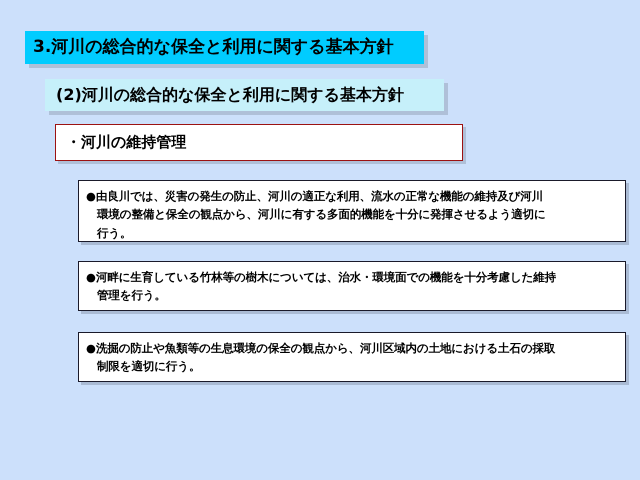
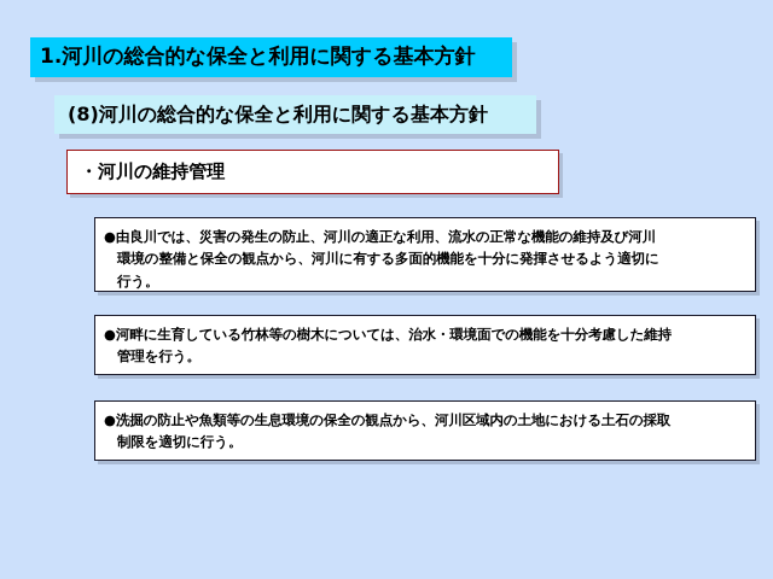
- 3.河川の総合的な保全と利用に関する基本方針
+ 1.河川の総合的な保全と利用に関する基本方針
- (2)河川の総合的な保全と利用に関する基本方針
+ (8)河川の総合的な保全と利用に関する基本方針
  ・河川の維持管理
  ●由良川では、災害の発生の防止、河川の適正な利用、流水の正常な機能の維持及び河川
  環境の整備と保全の観点から、河川に有する多面的機能を十分に発揮させるよう適切に
  行う。
  ●河畔に生育している竹林等の樹木については、治水・環境面での機能を十分考慮した維持
  管理を行う。
  ●洗掘の防止や魚類等の生息環境の保全の観点から、河川区域内の土地における土石の採取
  制限を適切に行う。
